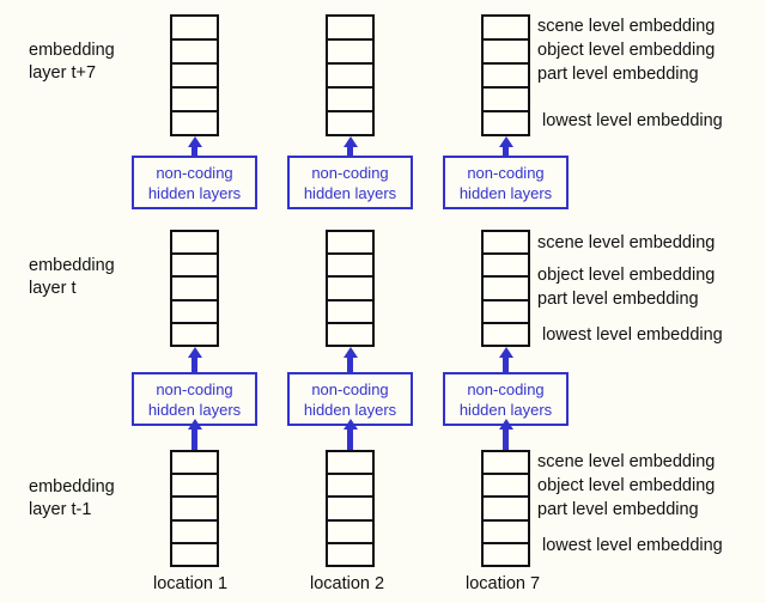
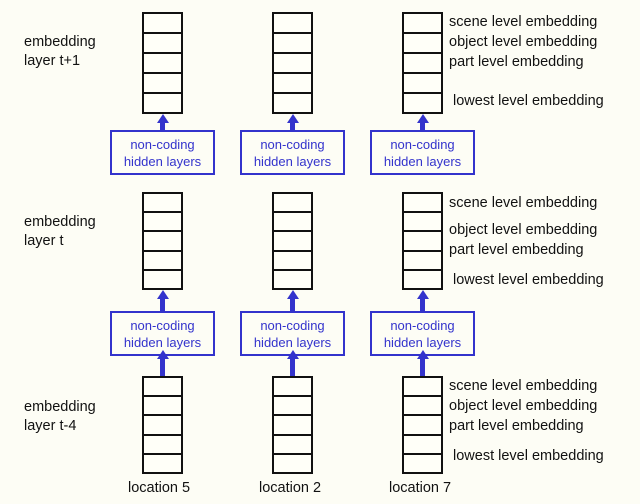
  embedding
- layer t+7
+ layer t+1
  embedding
  layer t
  embedding
- layer t-1
+ layer t-4
  scene level embedding
  object level embedding
  part level embedding
  lowest level embedding
  non-coding
  hidden layers
  non-coding
  hidden layers
  non-coding
  hidden layers
  scene level embedding
  object level embedding
  part level embedding
  lowest level embedding
  non-coding
  hidden layers
  non-coding
  hidden layers
  non-coding
  hidden layers
  scene level embedding
  object level embedding
  part level embedding
  lowest level embedding
- location 1
+ location 5
  location 2
  location 7
